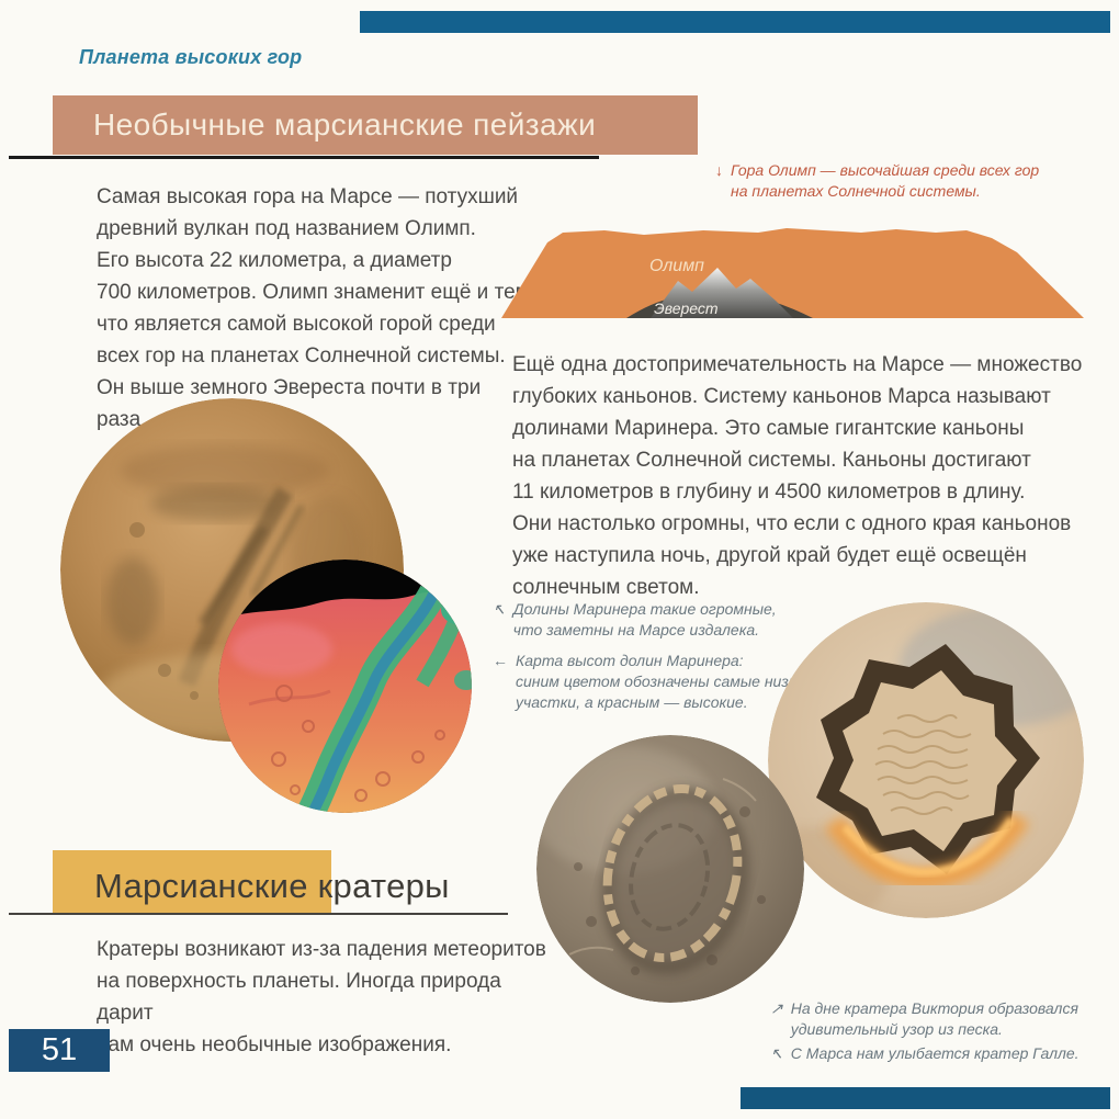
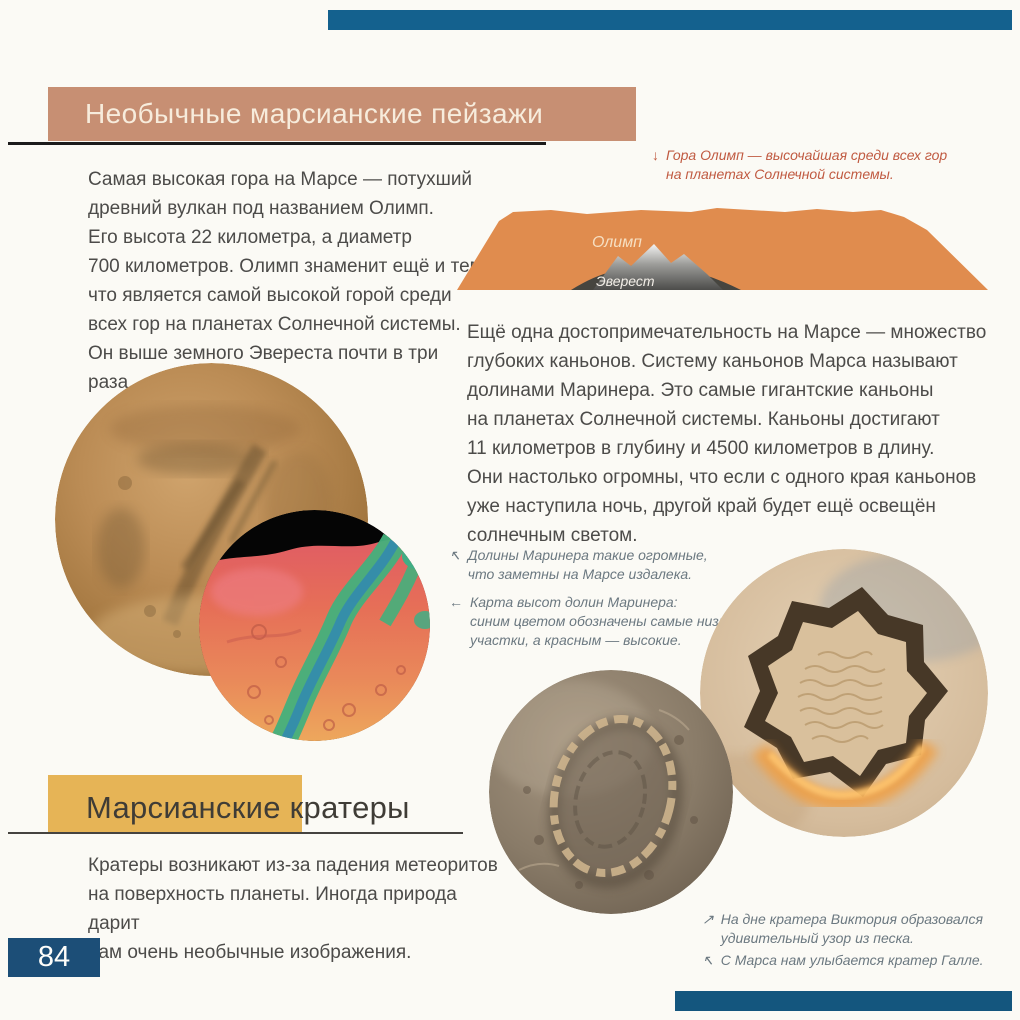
- Планета высоких гор
  Необычные марсианские пейзажи
  Самая высокая гора на Марсе — потухший
  древний вулкан под названием Олимп.
  Его высота 22 километра, а диаметр
  700 километров. Олимп знаменит ещё и те
  что является самой высокой горой среди
  всех гор на планетах Солнечной системы.
  Он выше земного Эвереста почти в три
  раза.
  ↓
  Гора Олимп — высочайшая среди всех гор
  на планетах Солнечной системы.
  Олимп
  Эверест
  Ещё одна достопримечательность на Марсе — множество
  глубоких каньонов. Систему каньонов Марса называют
  долинами Маринера. Это самые гигантские каньоны
  на планетах Солнечной системы. Каньоны достигают
  11 километров в глубину и 4500 километров в длину.
  Они настолько огромны, что если с одного края каньонов
  уже наступила ночь, другой край будет ещё освещён
  солнечным светом.
  ↖
  Долины Маринера такие огромные,
  что заметны на Марсе издалека.
  ←
  Карта высот долин Маринера:
  синим цветом обозначены самые низ
  участки, а красным — высокие.
  Марсианские кратеры
  Кратеры возникают из-за падения метеоритов
  на поверхность планеты. Иногда природа дарит
  ам очень необычные изображения.
  ↗
  На дне кратера Виктория образовался
  удивительный узор из песка.
  ↖
  С Марса нам улыбается кратер Галле.
- 51
+ 84
